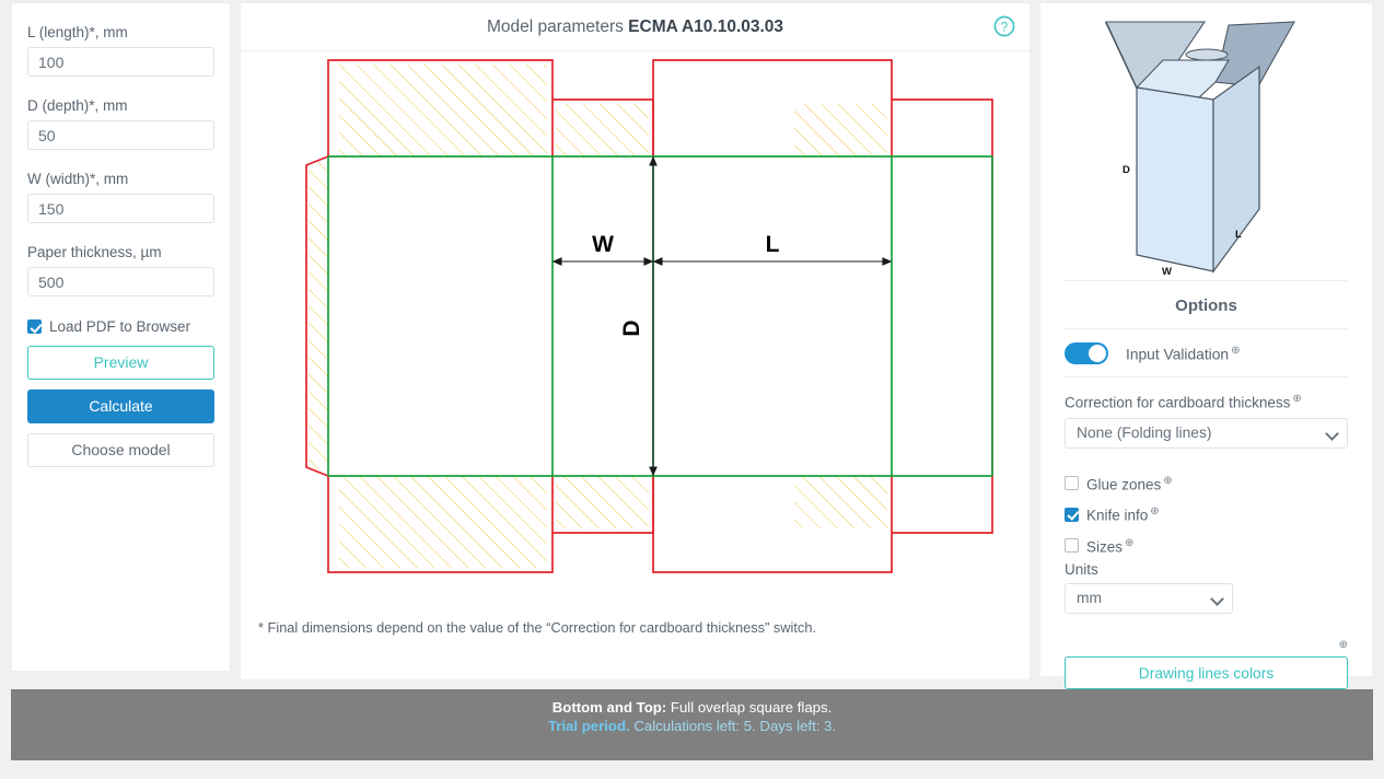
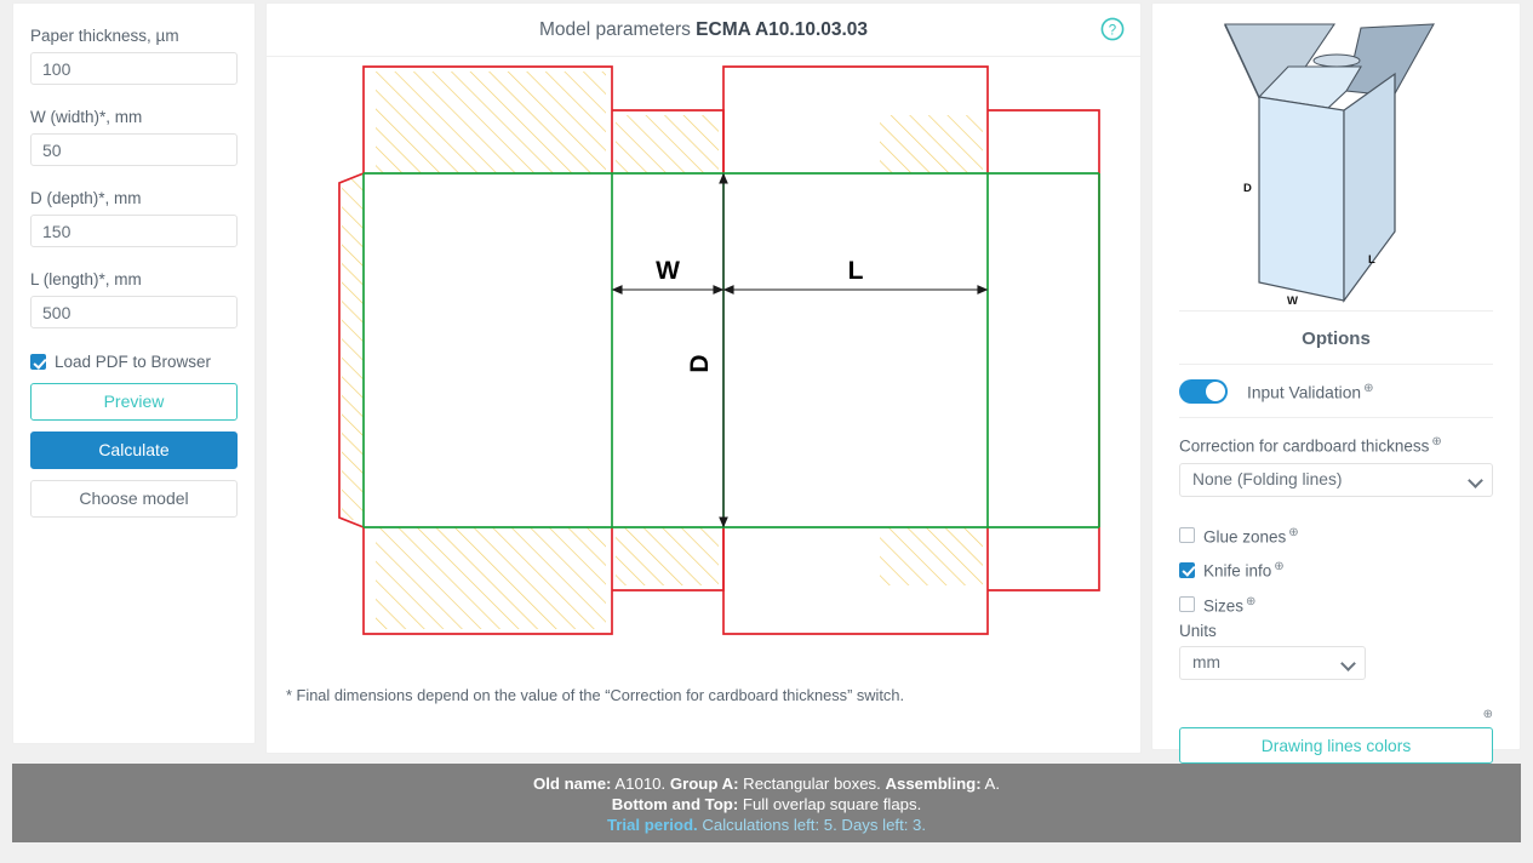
- L (length)*, mm
+ Paper thickness, µm
  100
- D (depth)*, mm
+ W (width)*, mm
  50
- W (width)*, mm
+ D (depth)*, mm
  150
- Paper thickness, µm
+ L (length)*, mm
  500
  Load PDF to Browser
  Preview
  Calculate
  Choose model
  Model parameters ECMA A10.10.03.03
  ?
  W
  L
  * Final dimensions depend on the value of the “Correction for cardboard thickness” switch.
  D
  L
  W
  Options
  Input Validation ⊕
  Correction for cardboard thickness ⊕
  None (Folding lines)
  Glue zones ⊕
  Knife info ⊕
  Sizes ⊕
  Units
  mm
  ⊕
  Drawing lines colors
+ Old name: A1010. Group A: Rectangular boxes. Assembling: A.
  Bottom and Top: Full overlap square flaps.
  Trial period. Calculations left: 5. Days left: 3.
